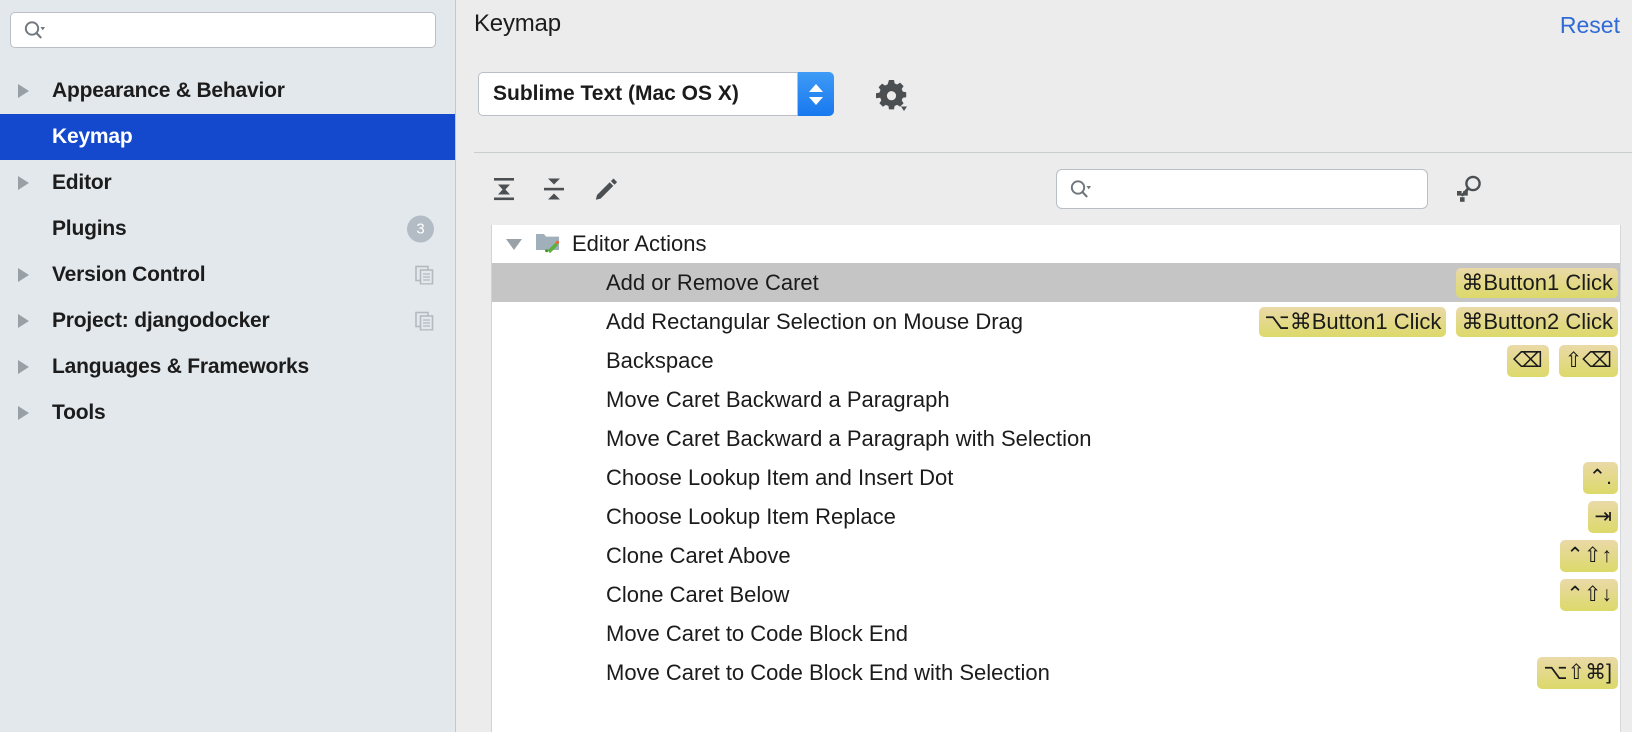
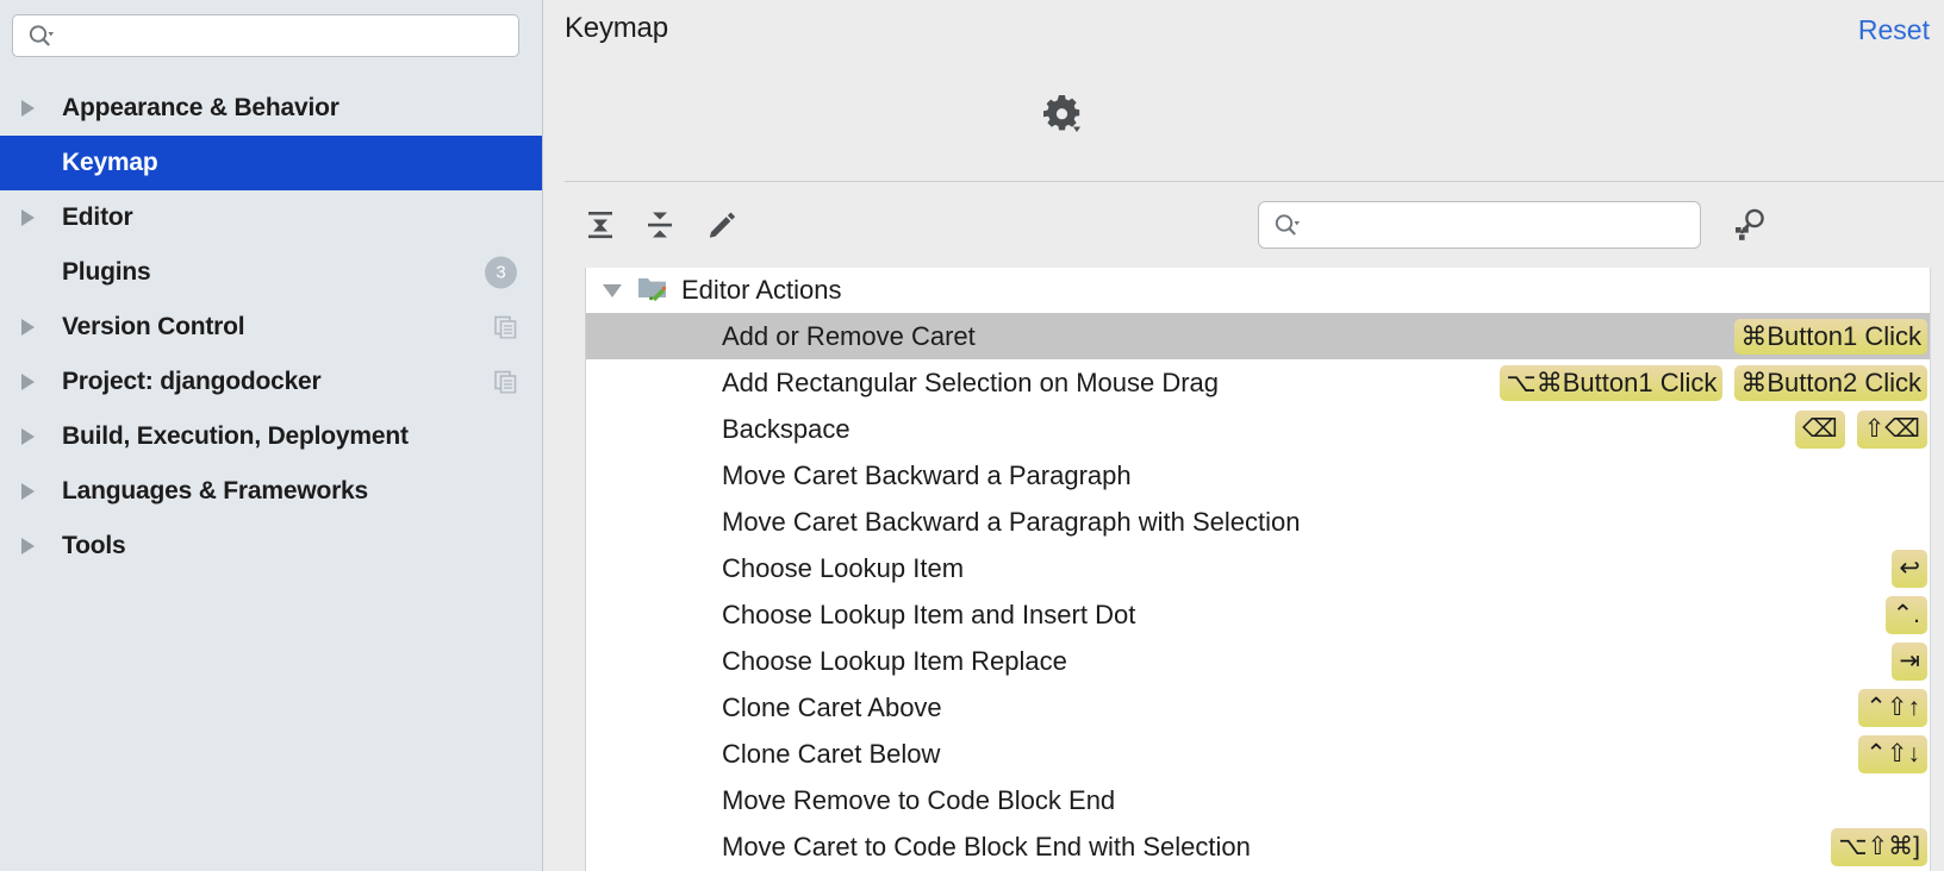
  Appearance & Behavior
  Keymap
  Editor
  Plugins
  3
  Version Control
  Project: djangodocker
+ Build, Execution, Deployment
  Languages & Frameworks
  Tools
  Keymap
  Reset
- Sublime Text (Mac OS X)
  Editor Actions
  Add or Remove Caret
  ⌘Button1 Click
  Add Rectangular Selection on Mouse Drag
  ⌥⌘Button1 Click
  ⌘Button2 Click
  Backspace
  ⌫
  ⇧⌫
  Move Caret Backward a Paragraph
  Move Caret Backward a Paragraph with Selection
+ Choose Lookup Item
+ ↩
  Choose Lookup Item and Insert Dot
  ⌃.
  Choose Lookup Item Replace
  ⇥
  Clone Caret Above
  ⌃⇧↑
  Clone Caret Below
  ⌃⇧↓
- Move Caret to Code Block End
+ Move Remove to Code Block End
  Move Caret to Code Block End with Selection
  ⌥⇧⌘]
